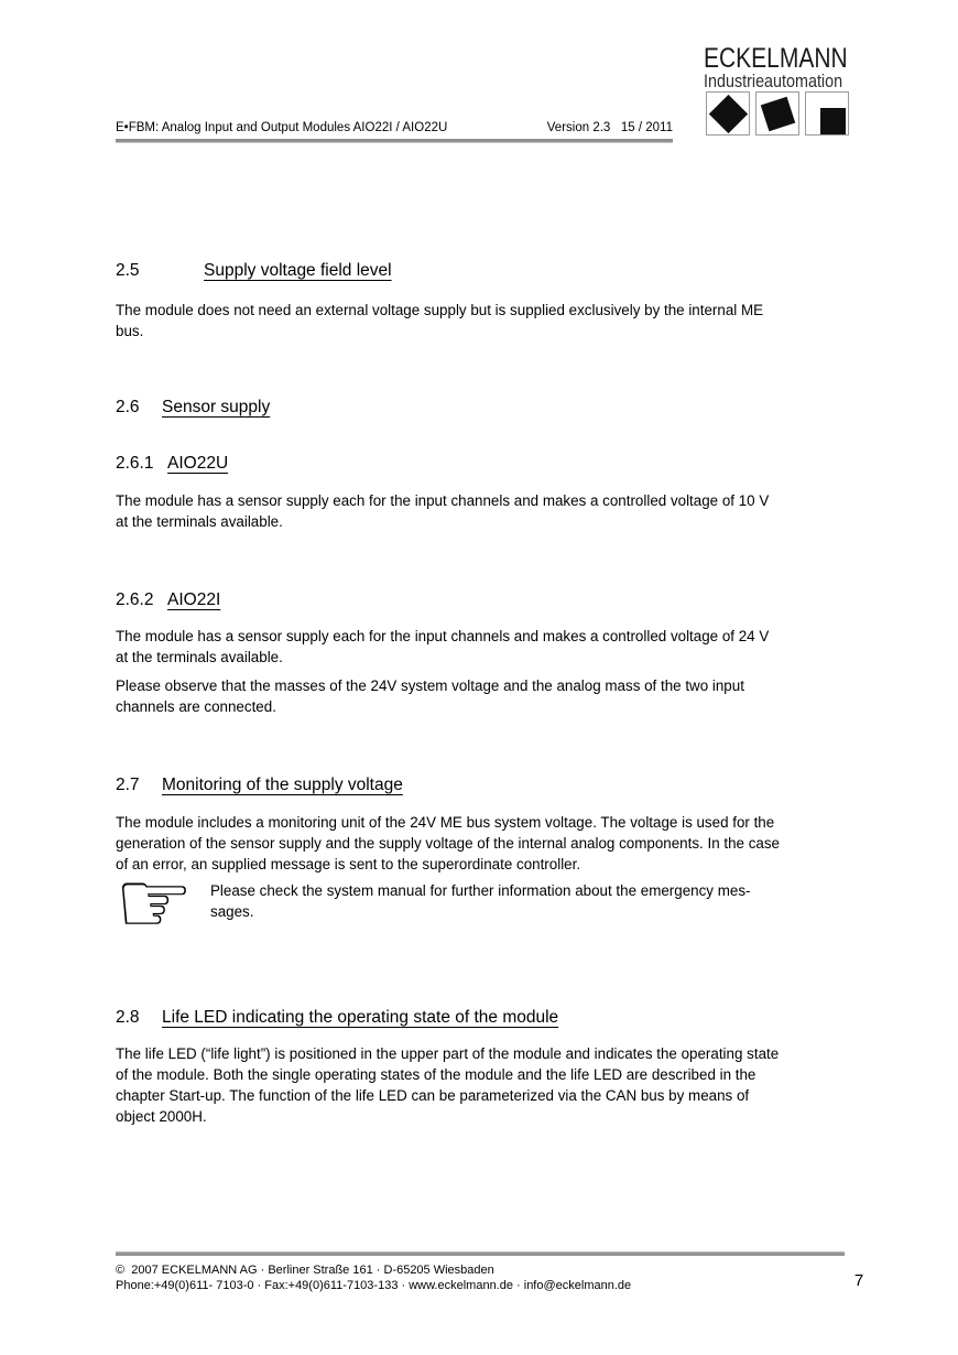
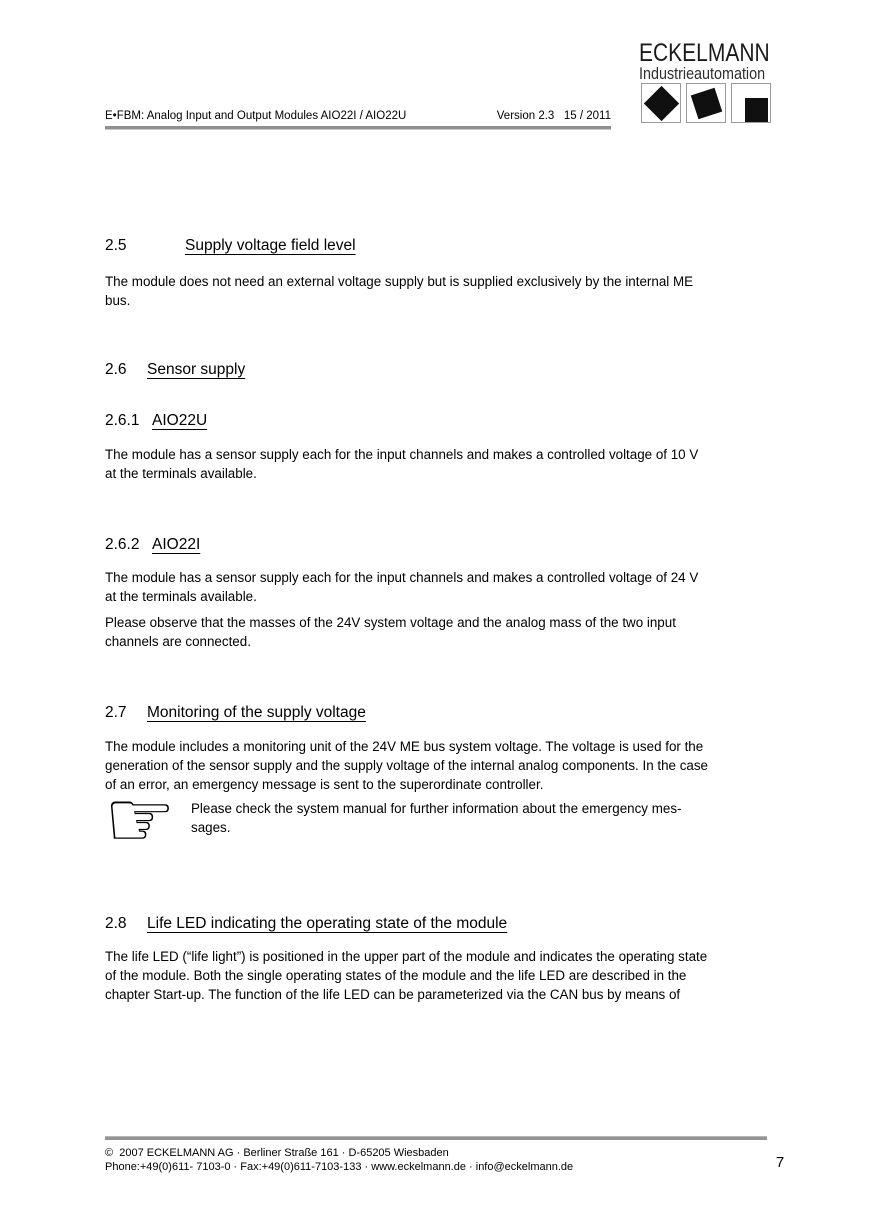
  E•FBM: Analog Input and Output Modules AIO22I / AIO22U
  Version 2.3 15 / 2011
  ECKELMANN
  Industrieautomation
  2.5 Supply voltage field level
  The module does not need an external voltage supply but is supplied exclusively by the internal ME
  bus.
  2.6 Sensor supply
  2.6.1 AIO22U
  The module has a sensor supply each for the input channels and makes a controlled voltage of 10 V
  at the terminals available.
  2.6.2 AIO22I
  The module has a sensor supply each for the input channels and makes a controlled voltage of 24 V
  at the terminals available.
  Please observe that the masses of the 24V system voltage and the analog mass of the two input
  channels are connected.
  2.7 Monitoring of the supply voltage
  The module includes a monitoring unit of the 24V ME bus system voltage. The voltage is used for the
  generation of the sensor supply and the supply voltage of the internal analog components. In the case
- of an error, an supplied message is sent to the superordinate controller.
+ of an error, an emergency message is sent to the superordinate controller.
  ☞
  Please check the system manual for further information about the emergency mes-
  sages.
  2.8 Life LED indicating the operating state of the module
  The life LED (“life light”) is positioned in the upper part of the module and indicates the operating state
  of the module. Both the single operating states of the module and the life LED are described in the
  chapter Start-up. The function of the life LED can be parameterized via the CAN bus by means of
- object 2000H.
  © 2007 ECKELMANN AG · Berliner Straße 161 · D-65205 Wiesbaden
  Phone:+49(0)611- 7103-0 · Fax:+49(0)611-7103-133 · www.eckelmann.de · info@eckelmann.de
  7
